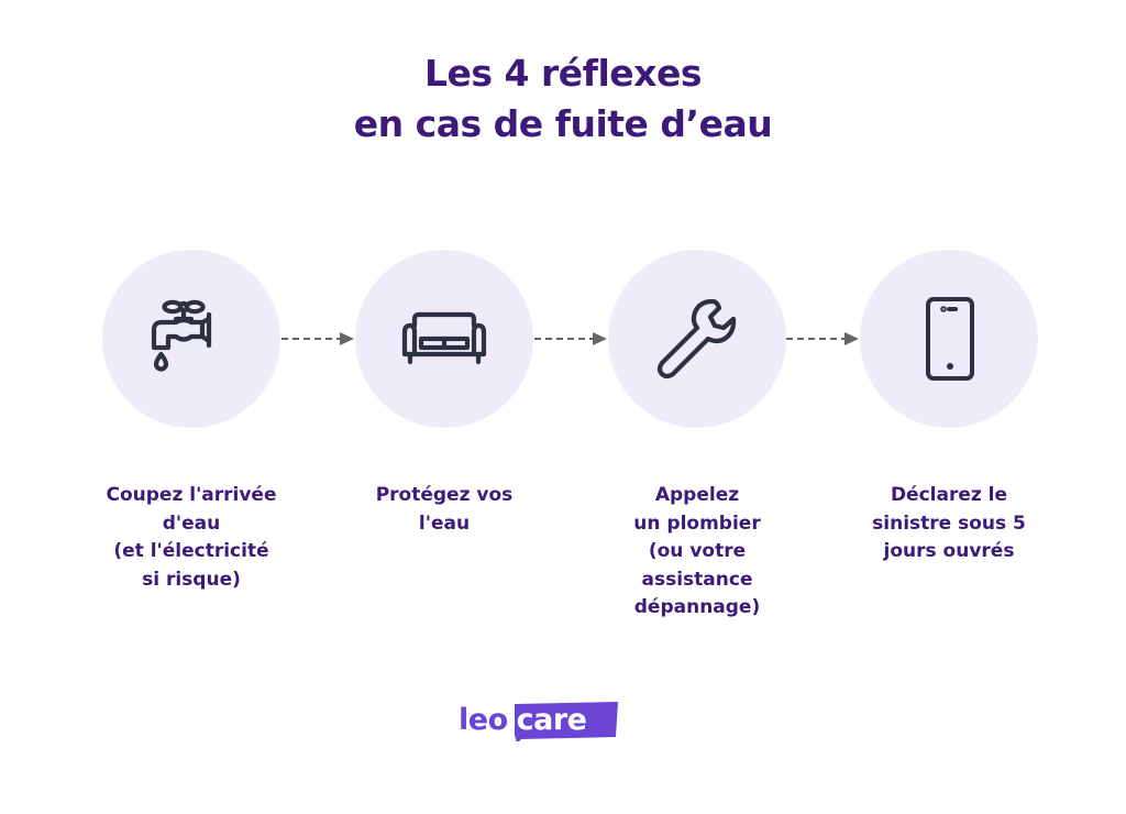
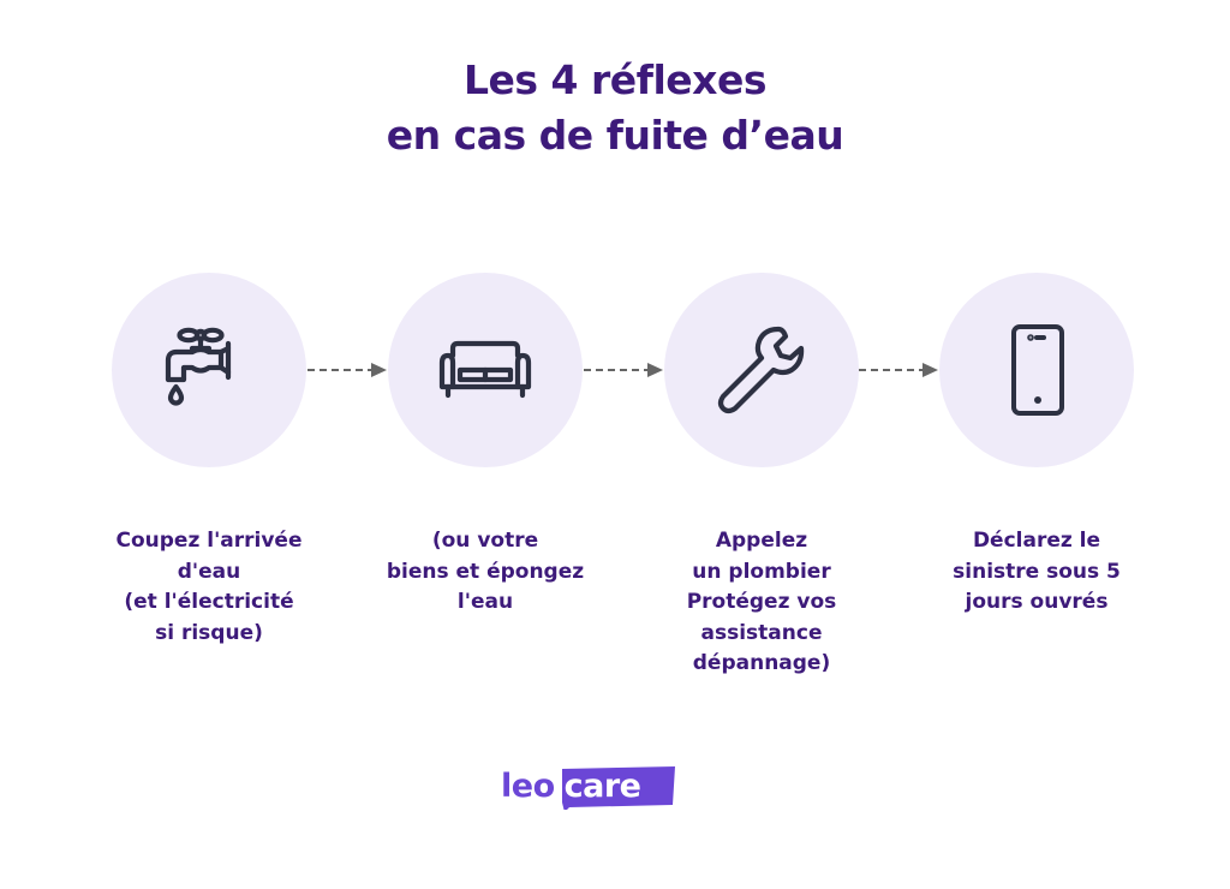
  Les 4 réflexes
  en cas de fuite d’eau
  Coupez l'arrivée
  d'eau
  (et l'électricité
  si risque)
- Protégez vos
+ (ou votre
+ biens et épongez
  l'eau
  Appelez
  un plombier
- (ou votre
+ Protégez vos
  assistance
  dépannage)
  Déclarez le
  sinistre sous 5
  jours ouvrés
  leo
  care
